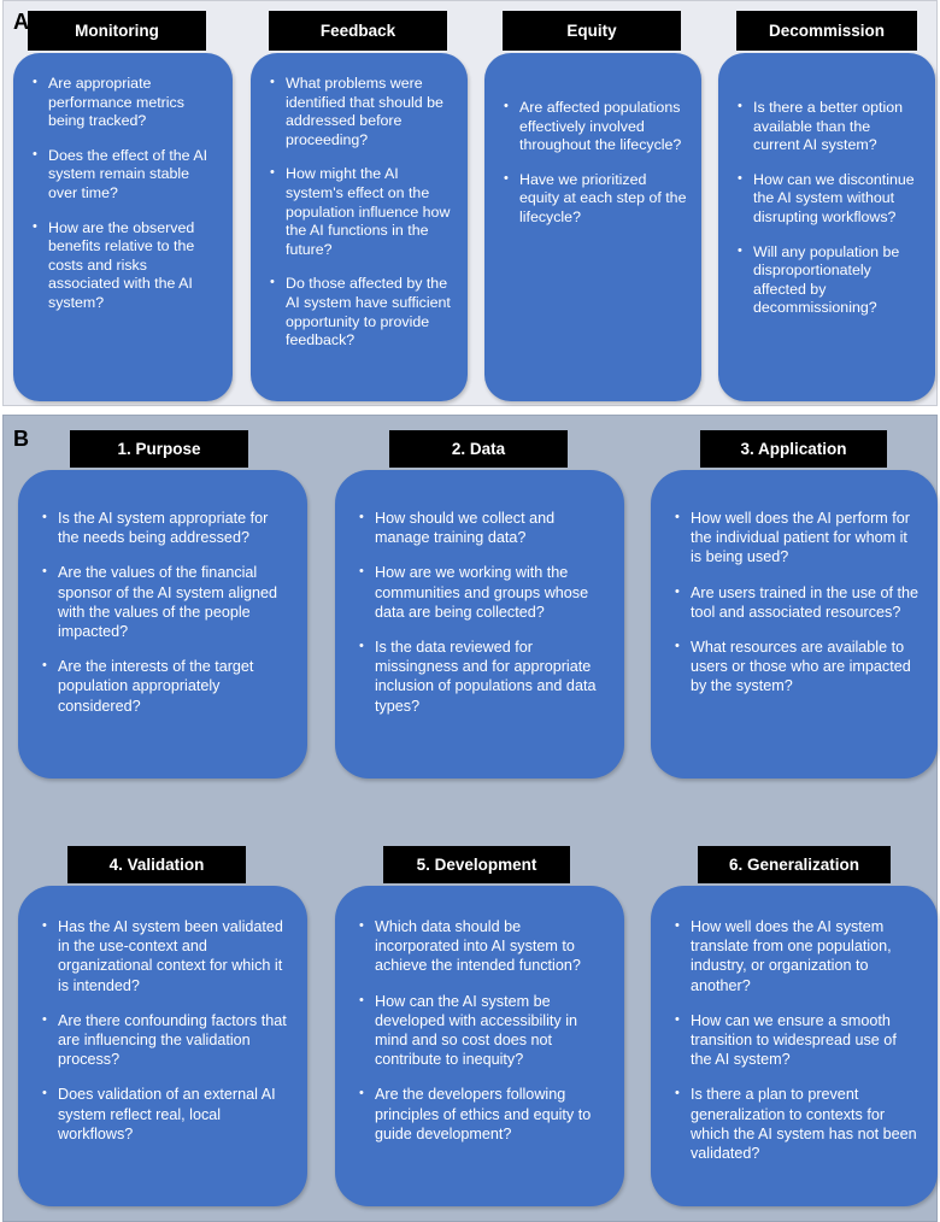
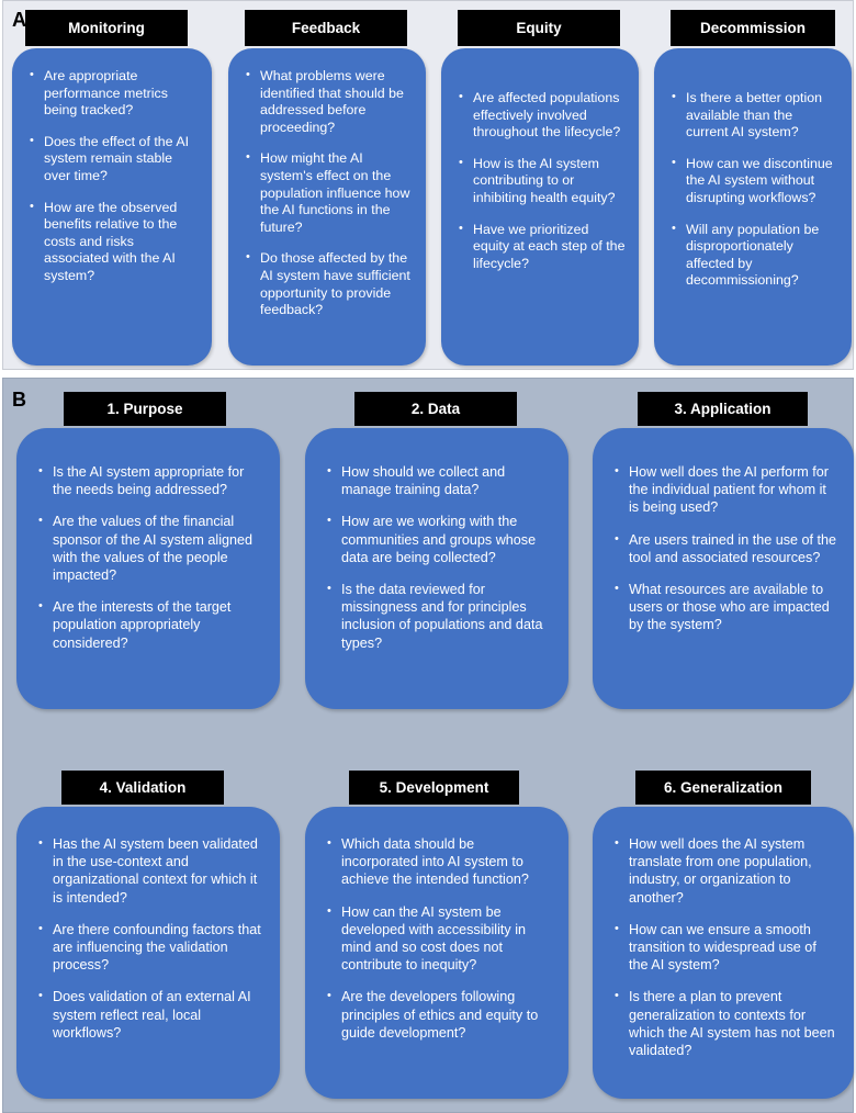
  A
  Monitoring
  Are appropriate performance metrics being tracked?
  Does the effect of the AI system remain stable over time?
  How are the observed benefits relative to the costs and risks associated with the AI system?
  Feedback
  What problems were identified that should be addressed before proceeding?
  How might the AI system's effect on the population influence how the AI functions in the future?
  Do those affected by the AI system have sufficient opportunity to provide feedback?
  Equity
  Are affected populations effectively involved throughout the lifecycle?
+ How is the AI system contributing to or inhibiting health equity?
  Have we prioritized equity at each step of the lifecycle?
  Decommission
  Is there a better option available than the current AI system?
  How can we discontinue the AI system without disrupting workflows?
  Will any population be disproportionately affected by decommissioning?
  B
  1. Purpose
  Is the AI system appropriate for the needs being addressed?
  Are the values of the financial sponsor of the AI system aligned with the values of the people impacted?
  Are the interests of the target population appropriately considered?
  2. Data
  How should we collect and manage training data?
  How are we working with the communities and groups whose data are being collected?
- Is the data reviewed for missingness and for appropriate inclusion of populations and data types?
+ Is the data reviewed for missingness and for principles inclusion of populations and data types?
  3. Application
  How well does the AI perform for the individual patient for whom it is being used?
  Are users trained in the use of the tool and associated resources?
  What resources are available to users or those who are impacted by the system?
  4. Validation
  Has the AI system been validated in the use-context and organizational context for which it is intended?
  Are there confounding factors that are influencing the validation process?
  Does validation of an external AI system reflect real, local workflows?
  5. Development
  Which data should be incorporated into AI system to achieve the intended function?
  How can the AI system be developed with accessibility in mind and so cost does not contribute to inequity?
  Are the developers following principles of ethics and equity to guide development?
  6. Generalization
  How well does the AI system translate from one population, industry, or organization to another?
  How can we ensure a smooth transition to widespread use of the AI system?
  Is there a plan to prevent generalization to contexts for which the AI system has not been validated?
